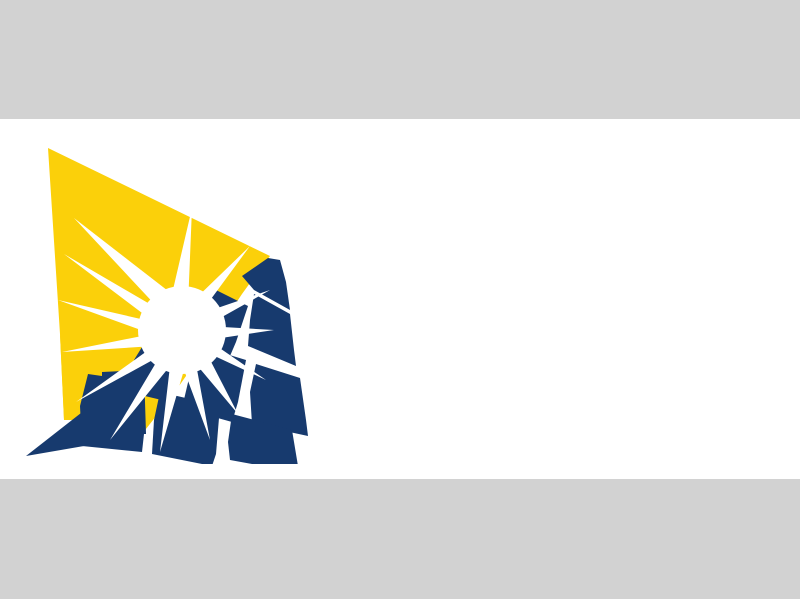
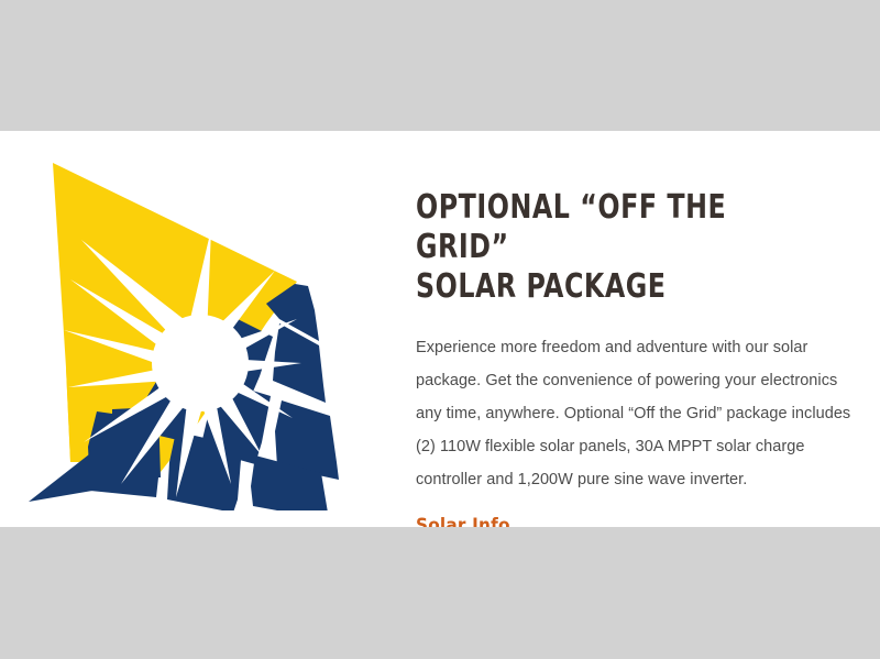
+ OPTIONAL “OFF THE GRID”
+ SOLAR PACKAGE
+ Experience more freedom and adventure with our solar package. Get the convenience of powering your electronics any time, anywhere. Optional “Off the Grid” package includes (2) 110W flexible solar panels, 30A MPPT solar charge controller and 1,200W pure sine wave inverter.
+ Solar Info
